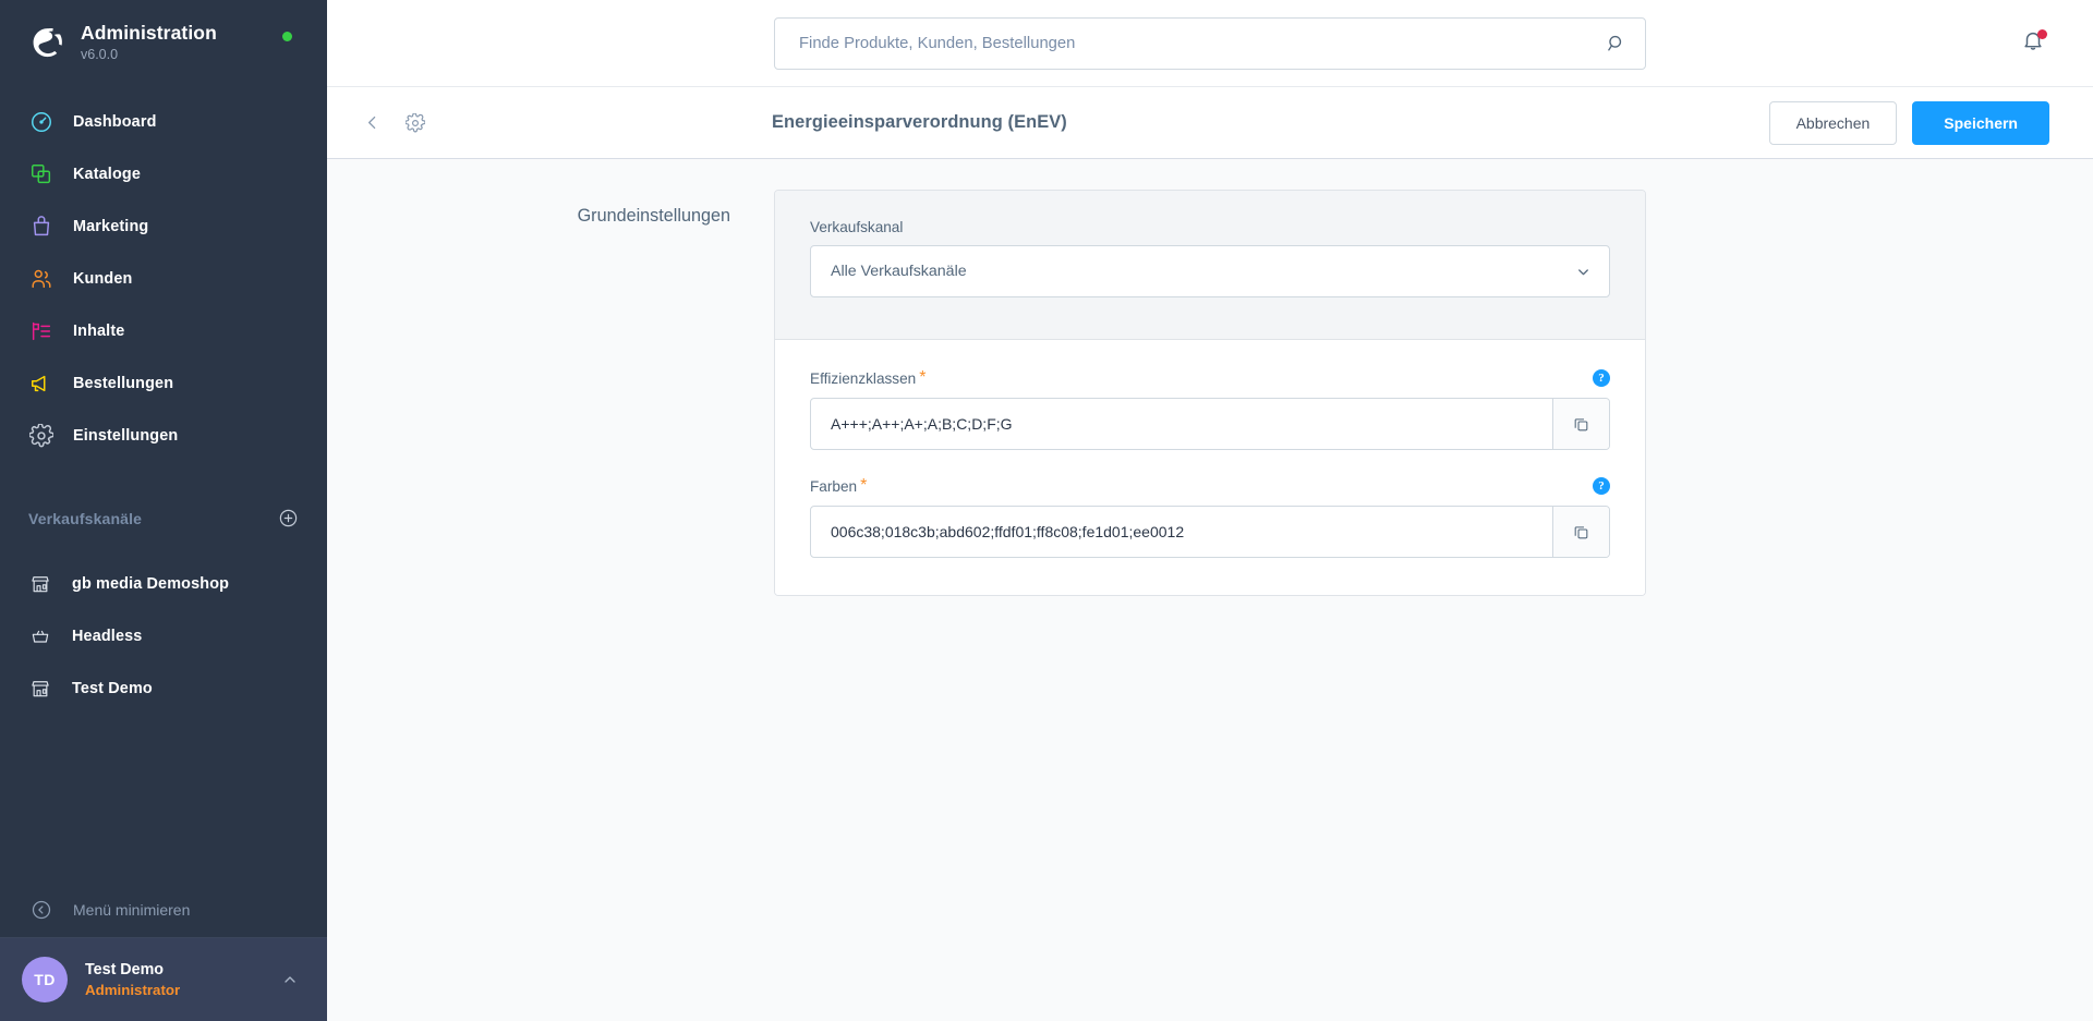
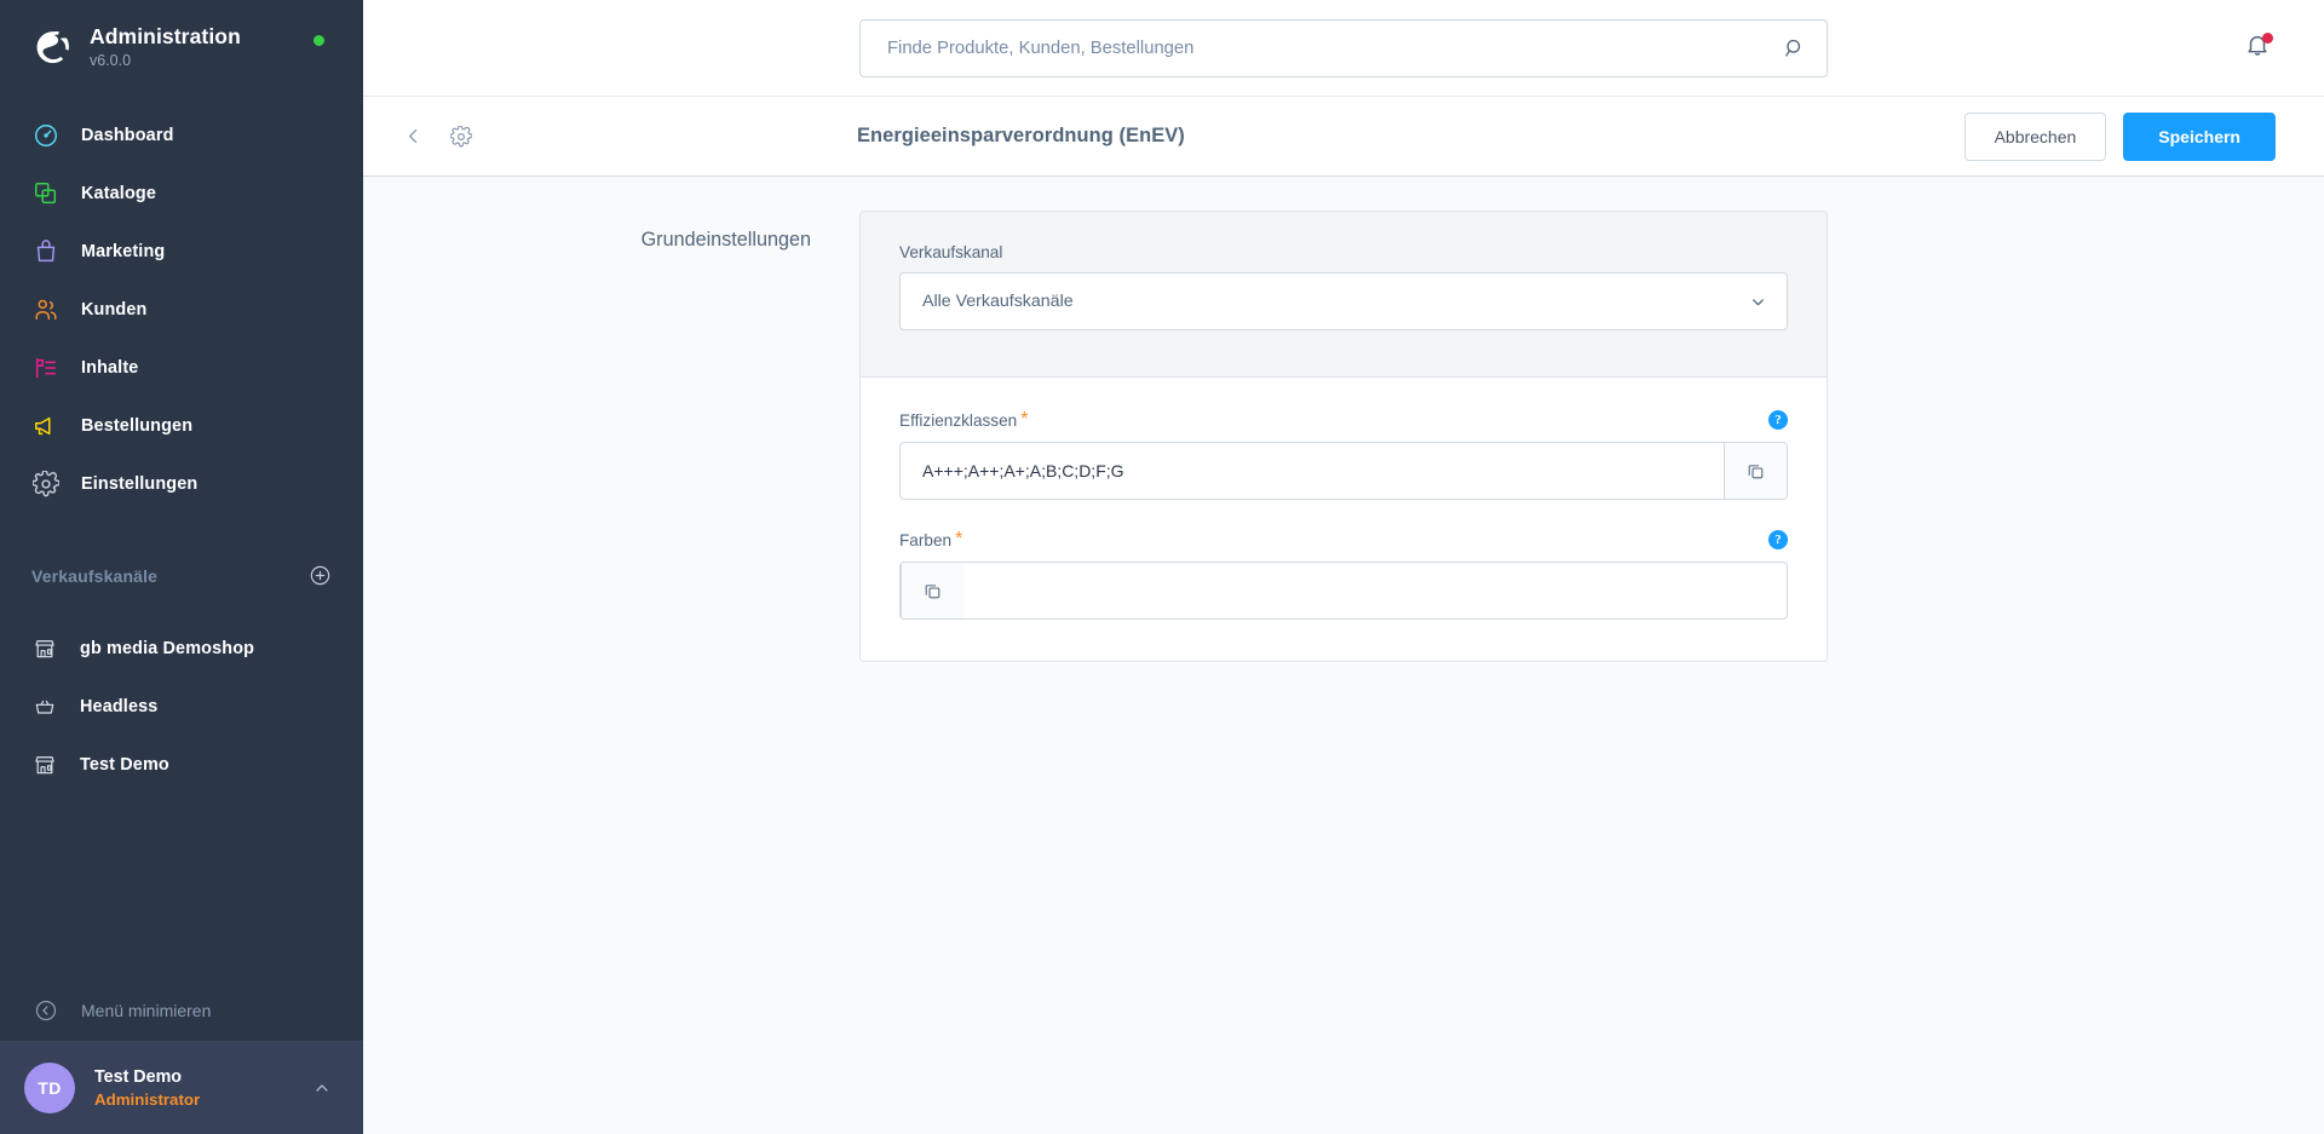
  Administration
  v6.0.0
  Dashboard
  Kataloge
  Marketing
  Kunden
  Inhalte
  Bestellungen
  Einstellungen
  Verkaufskanäle
  gb media Demoshop
  Headless
  Test Demo
  Menü minimieren
  TD
  Test Demo
  Administrator
  Finde Produkte, Kunden, Bestellungen
  Energieeinsparverordnung (EnEV)
  Abbrechen
  Speichern
  Grundeinstellungen
  Verkaufskanal
  Alle Verkaufskanäle
  Effizienzklassen
  *
  ?
  A+++;A++;A+;A;B;C;D;F;G
  Farben
  *
  ?
- 006c38;018c3b;abd602;ffdf01;ff8c08;fe1d01;ee0012
